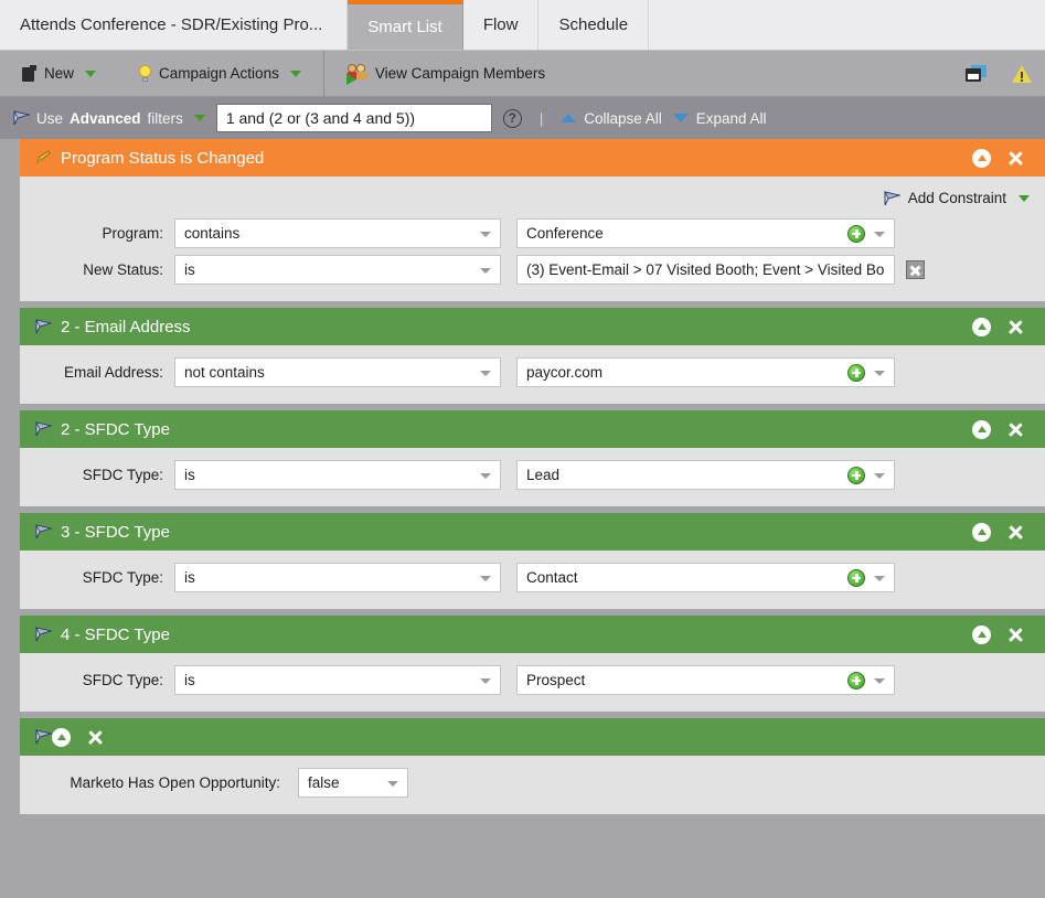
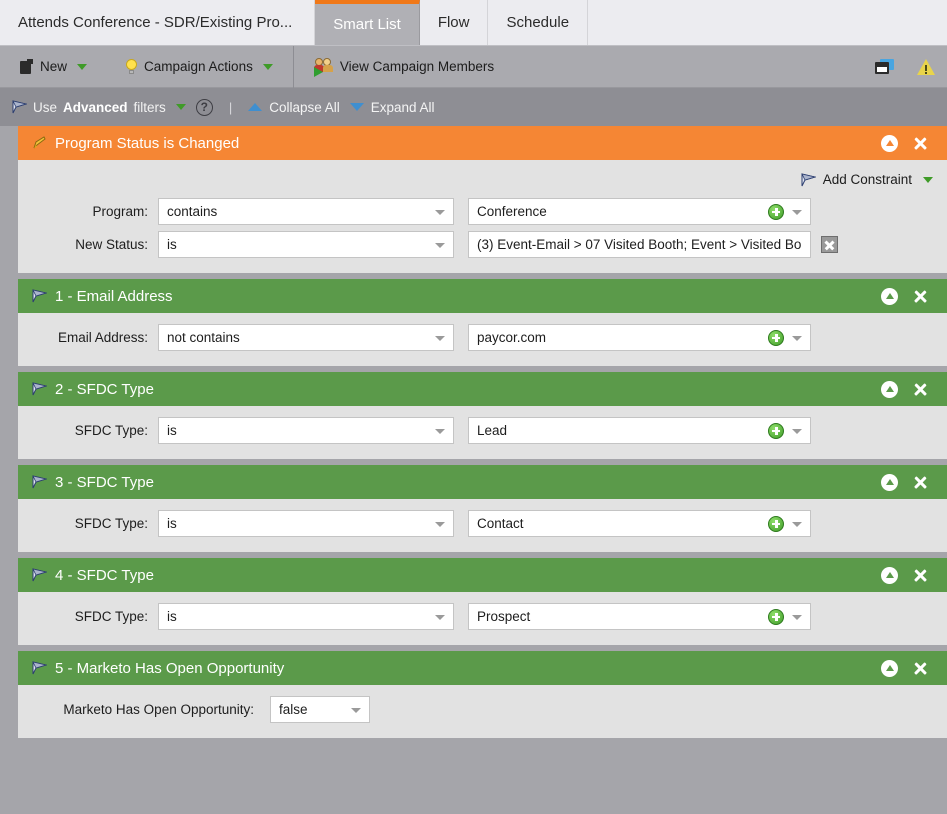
  Attends Conference - SDR/Existing Pro...
  Smart List
  Flow
  Schedule
  New
  Campaign Actions
  View Campaign Members
  Use
  Advanced
  filters
- 1 and (2 or (3 and 4 and 5))
  ?
  |
  Collapse All
  Expand All
  Program Status is Changed
  Add Constraint
  Program:
  contains
  Conference
  New Status:
  is
  (3) Event-Email > 07 Visited Booth; Event > Visited Bo
- 2 - Email Address
+ 1 - Email Address
  Email Address:
  not contains
  paycor.com
  2 - SFDC Type
  SFDC Type:
  is
  Lead
  3 - SFDC Type
  SFDC Type:
  is
  Contact
  4 - SFDC Type
  SFDC Type:
  is
  Prospect
+ 5 - Marketo Has Open Opportunity
  Marketo Has Open Opportunity:
  false
